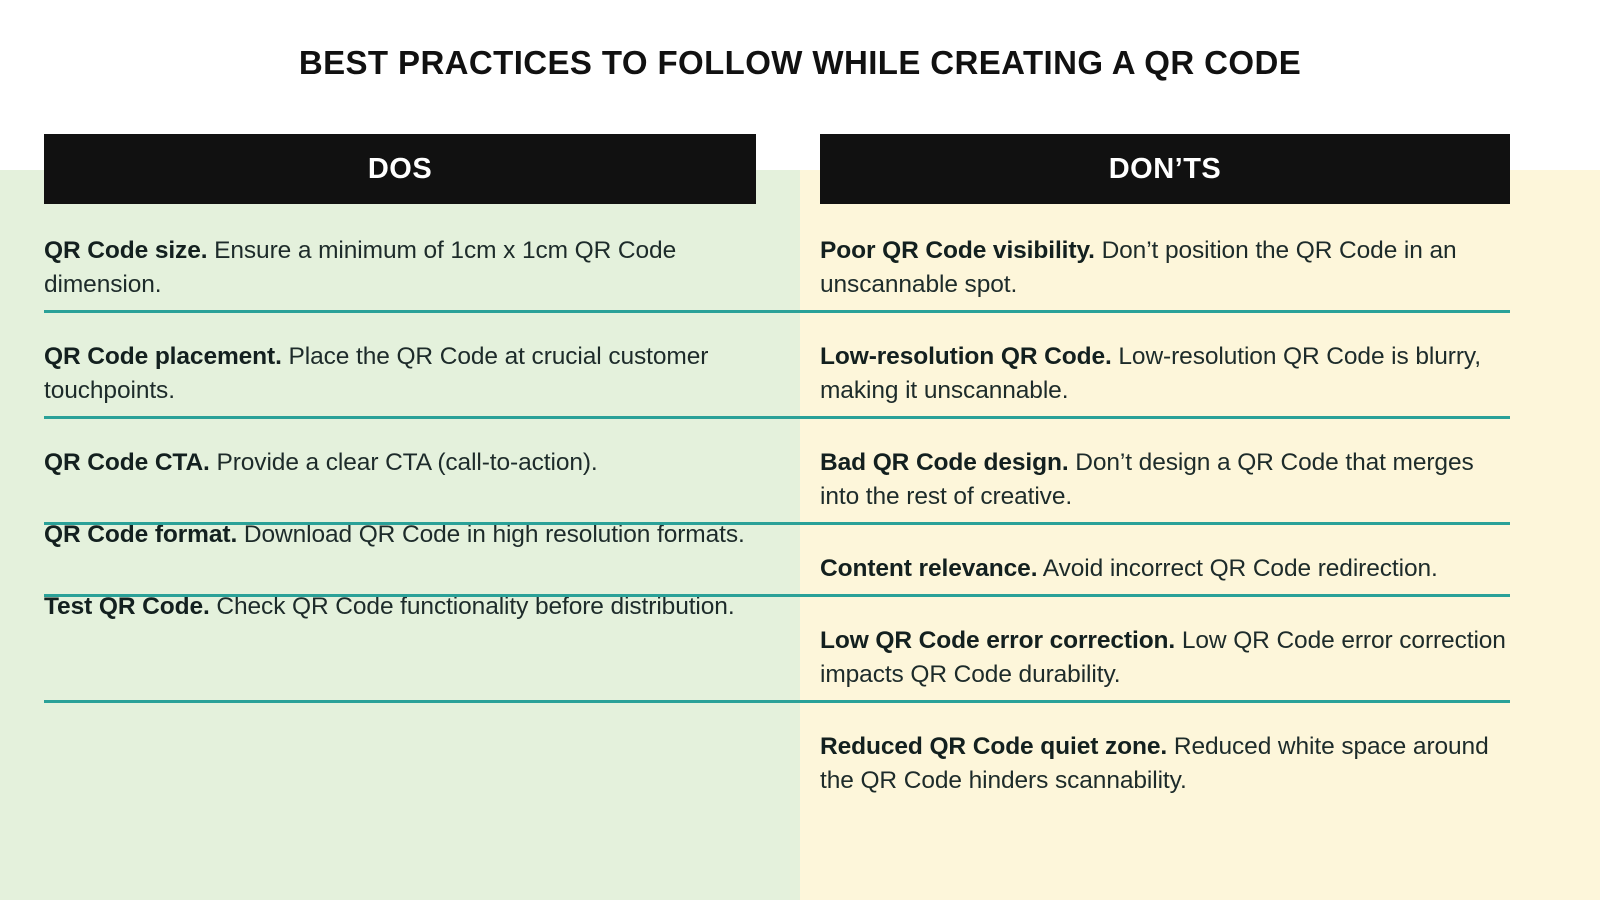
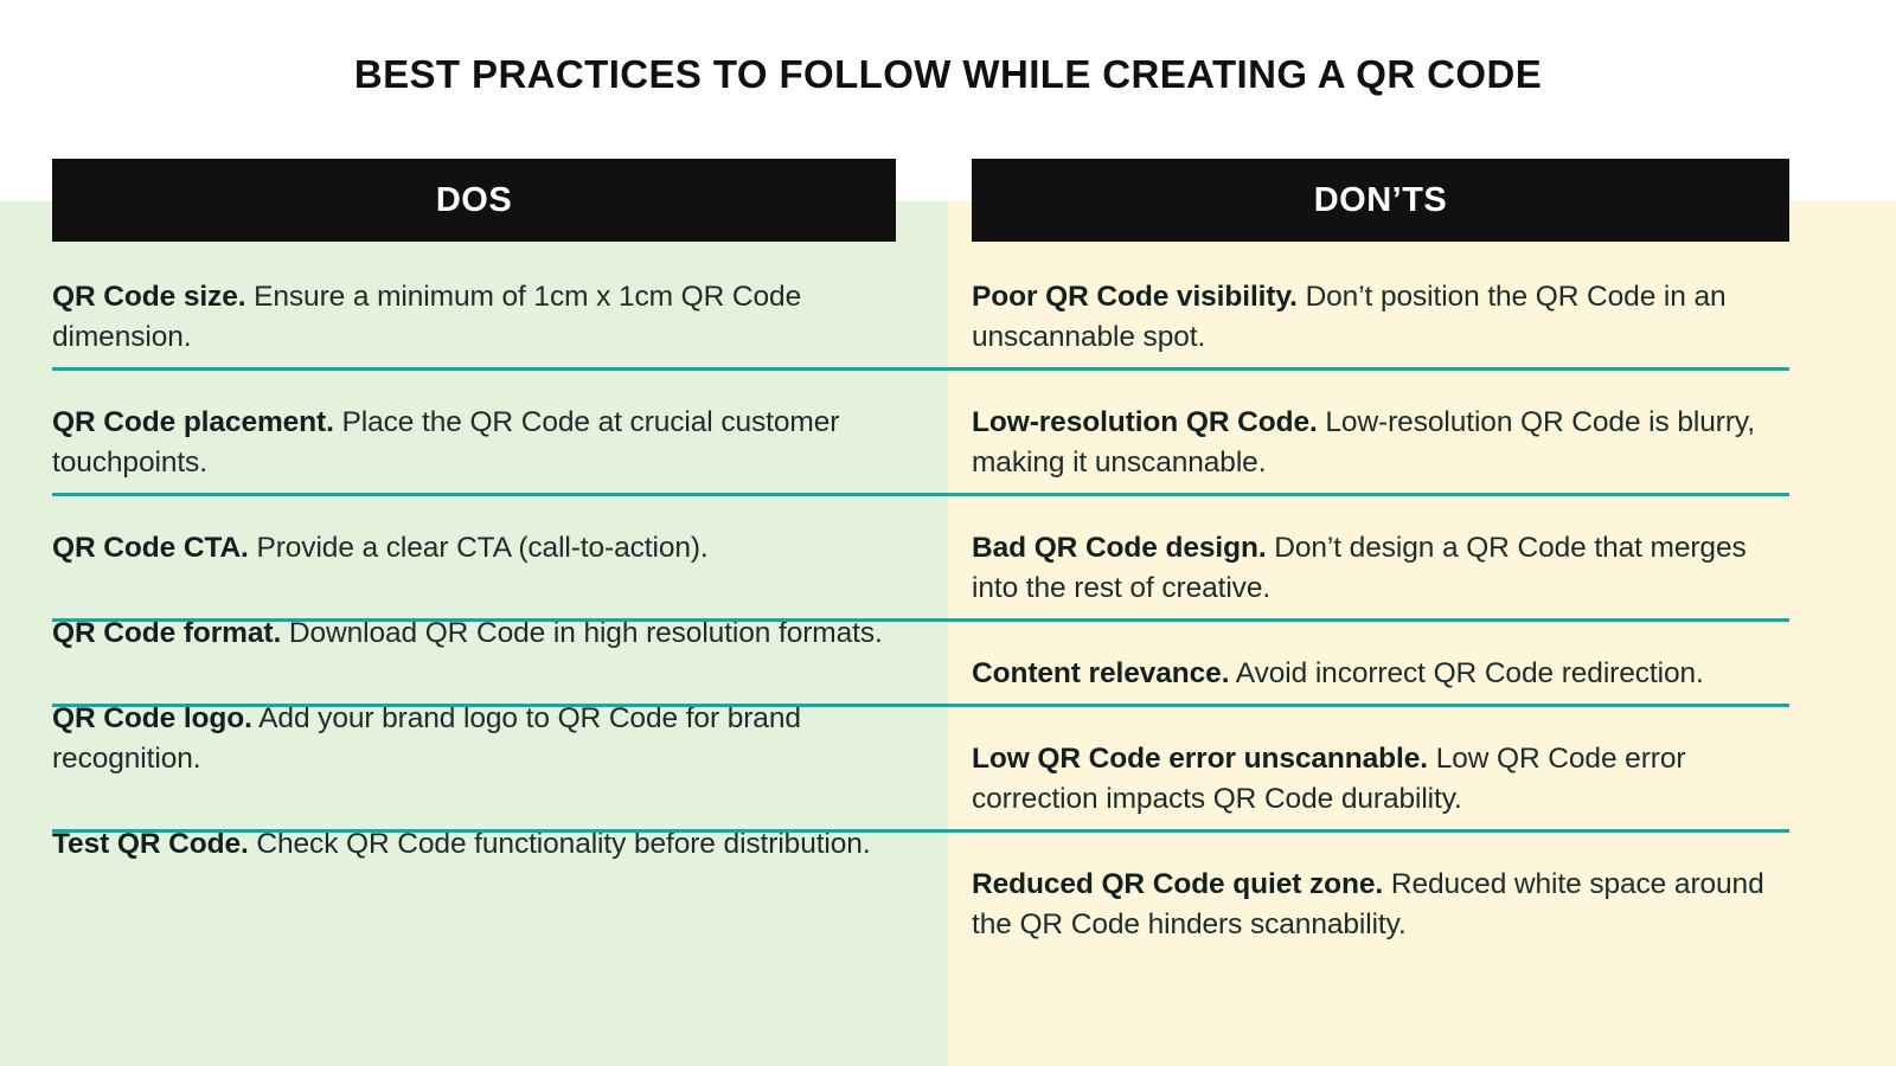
  BEST PRACTICES TO FOLLOW WHILE CREATING A QR CODE
  DOS
  QR Code size. Ensure a minimum of 1cm x 1cm QR Code dimension.
  QR Code placement. Place the QR Code at crucial customer touchpoints.
  QR Code CTA. Provide a clear CTA (call-to-action).
  QR Code format. Download QR Code in high resolution formats.
+ QR Code logo. Add your brand logo to QR Code for brand recognition.
  Test QR Code. Check QR Code functionality before distribution.
  DON’TS
  Poor QR Code visibility. Don’t position the QR Code in an unscannable spot.
  Low-resolution QR Code. Low-resolution QR Code is blurry, making it unscannable.
  Bad QR Code design. Don’t design a QR Code that merges into the rest of creative.
  Content relevance. Avoid incorrect QR Code redirection.
- Low QR Code error correction. Low QR Code error correction impacts QR Code durability.
+ Low QR Code error unscannable. Low QR Code error correction impacts QR Code durability.
  Reduced QR Code quiet zone. Reduced white space around the QR Code hinders scannability.
